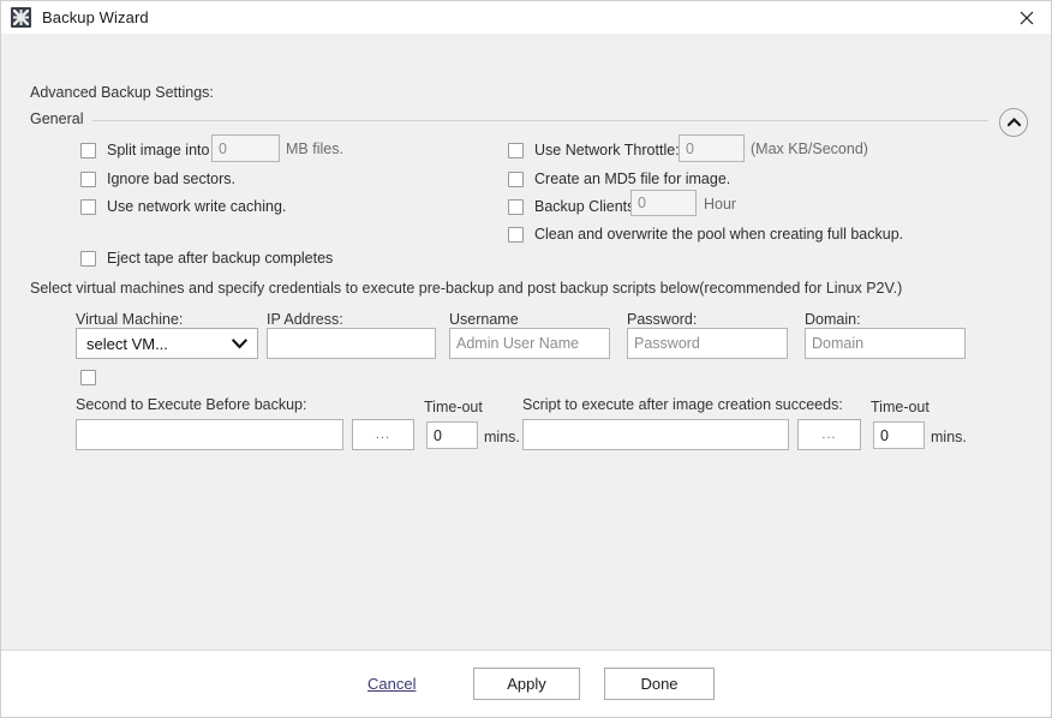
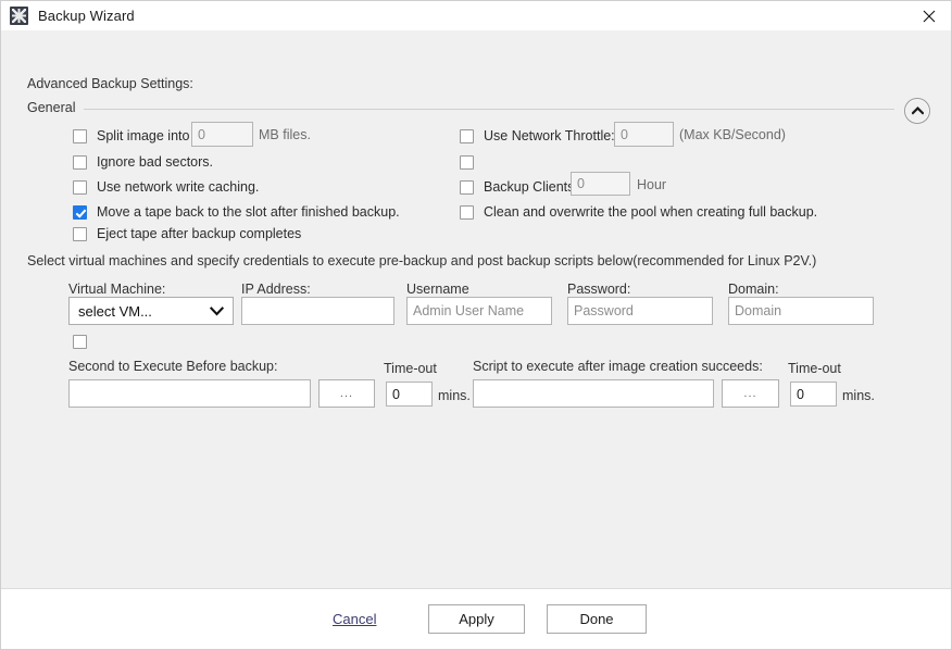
  Backup Wizard
  Advanced Backup Settings:
  General
  Split image into
  0
  MB files.
  Ignore bad sectors.
  Use network write caching.
+ Move a tape back to the slot after finished backup.
  Eject tape after backup completes
  Use Network Throttle:
  0
  (Max KB/Second)
- Create an MD5 file for image.
  Backup Client
  0
  Hour
  Clean and overwrite the pool when creating full backup.
  Select virtual machines and specify credentials to execute pre-backup and post backup scripts below(recommended for Linux P2V.)
  Virtual Machine:
  select VM...
  IP Address:
  Username
  Admin User Name
  Password:
  Password
  Domain:
  Domain
  Second to Execute Before backup:
  ...
  Time-out
  0
  mins.
  Script to execute after image creation succeeds:
  ...
  Time-out
  0
  mins.
  Cancel
  Apply
  Done
